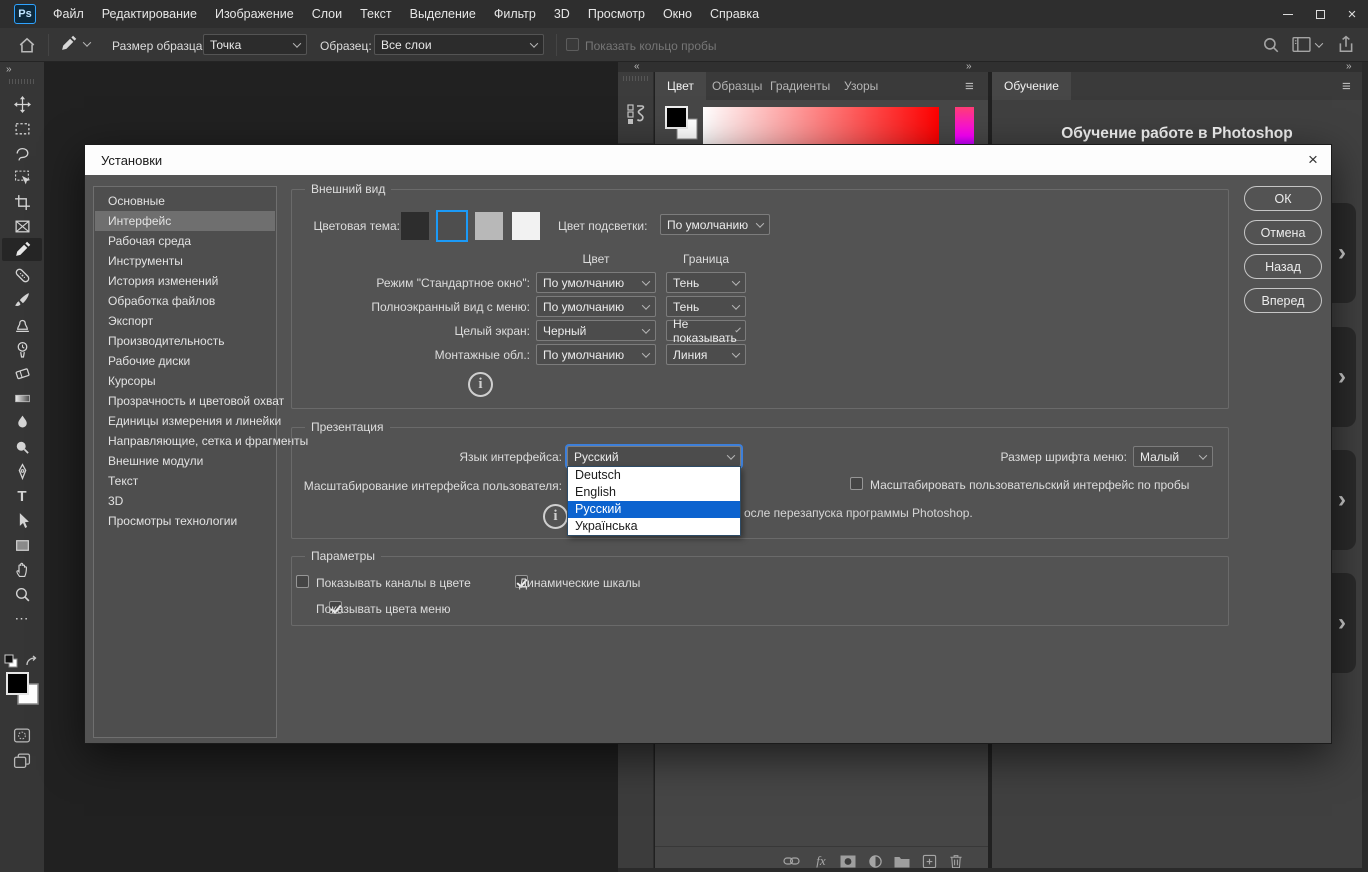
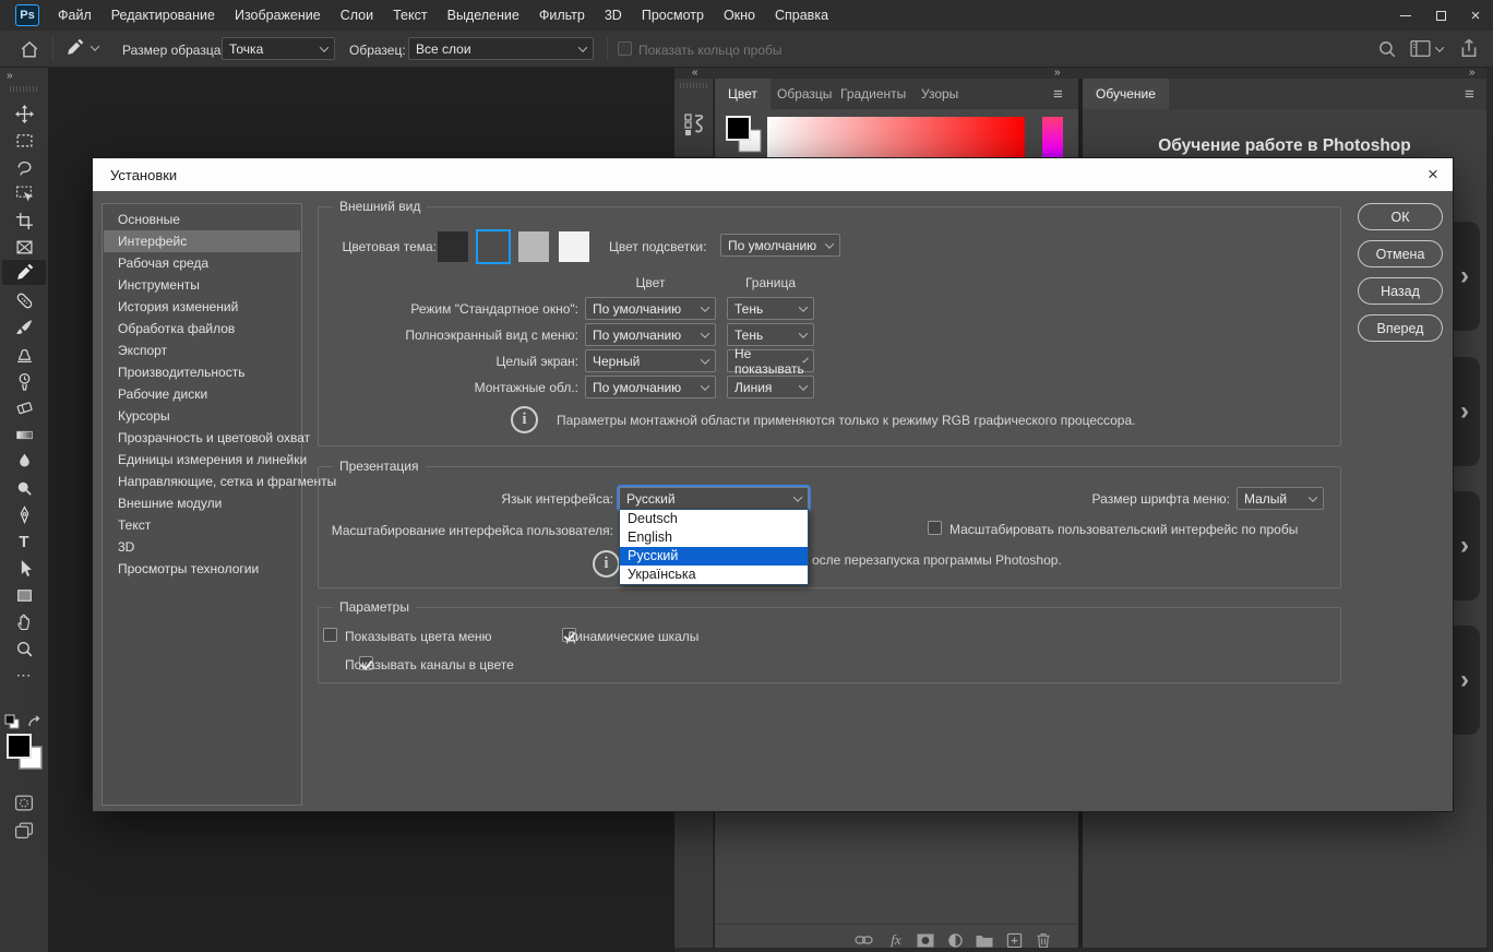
  Ps
  Файл
  Редактирование
  Изображение
  Слои
  Текст
  Выделение
  Фильтр
  3D
  Просмотр
  Окно
  Справка
  ×
  Размер образца
  Точка
  Образец:
  Все слои
  Показать кольцо пробы
  »
  T
  ⋯
  «
  »
  »
  Цвет
  Образцы
  Градиенты
  Узоры
  ≡
  Обучение
  ≡
  Обучение работе в Photoshop
  ›
  ›
  ›
  ›
  fx
  Установки
  ×
  Основные
  Интерфейс
  Рабочая среда
  Инструменты
  История изменений
  Обработка файлов
  Экспорт
  Производительность
  Рабочие диски
  Курсоры
  Прозрачность и цветовой охват
  Единицы измерения и линейки
  Направляющие, сетка и фрагме
  Внешние модули
  Текст
  3D
  Просмотры технологии
  Внешний вид
  Цветовая тема:
  Цвет подсветки:
  По умолчанию
  Цвет
  Граница
  Режим "Стандартное окно":
  По умолчанию
  Тень
  Полноэкранный вид с меню:
  По умолчанию
  Тень
  Целый экран:
  Черный
  Не показывать
  Монтажные обл.:
  По умолчанию
  Линия
  i
+ Параметры монтажной области применяются только к режиму RGB графического процессора.
  Презентация
  Язык интерфейса:
  Русский
  Deutsch
  English
  Русский
  Українська
  Масштабирование интерфейса пользователя:
  Размер шрифта меню:
  Малый
  Масштабировать пользовательский интерфейс по пробы
  i
  осле перезапуска программы Photoshop.
  Параметры
- Показывать каналы в цвете
+ Показывать цвета меню
  Динамические шкалы
- Показывать цвета меню
+ Показывать каналы в цвете
  ОК
  Отмена
  Назад
  Вперед
